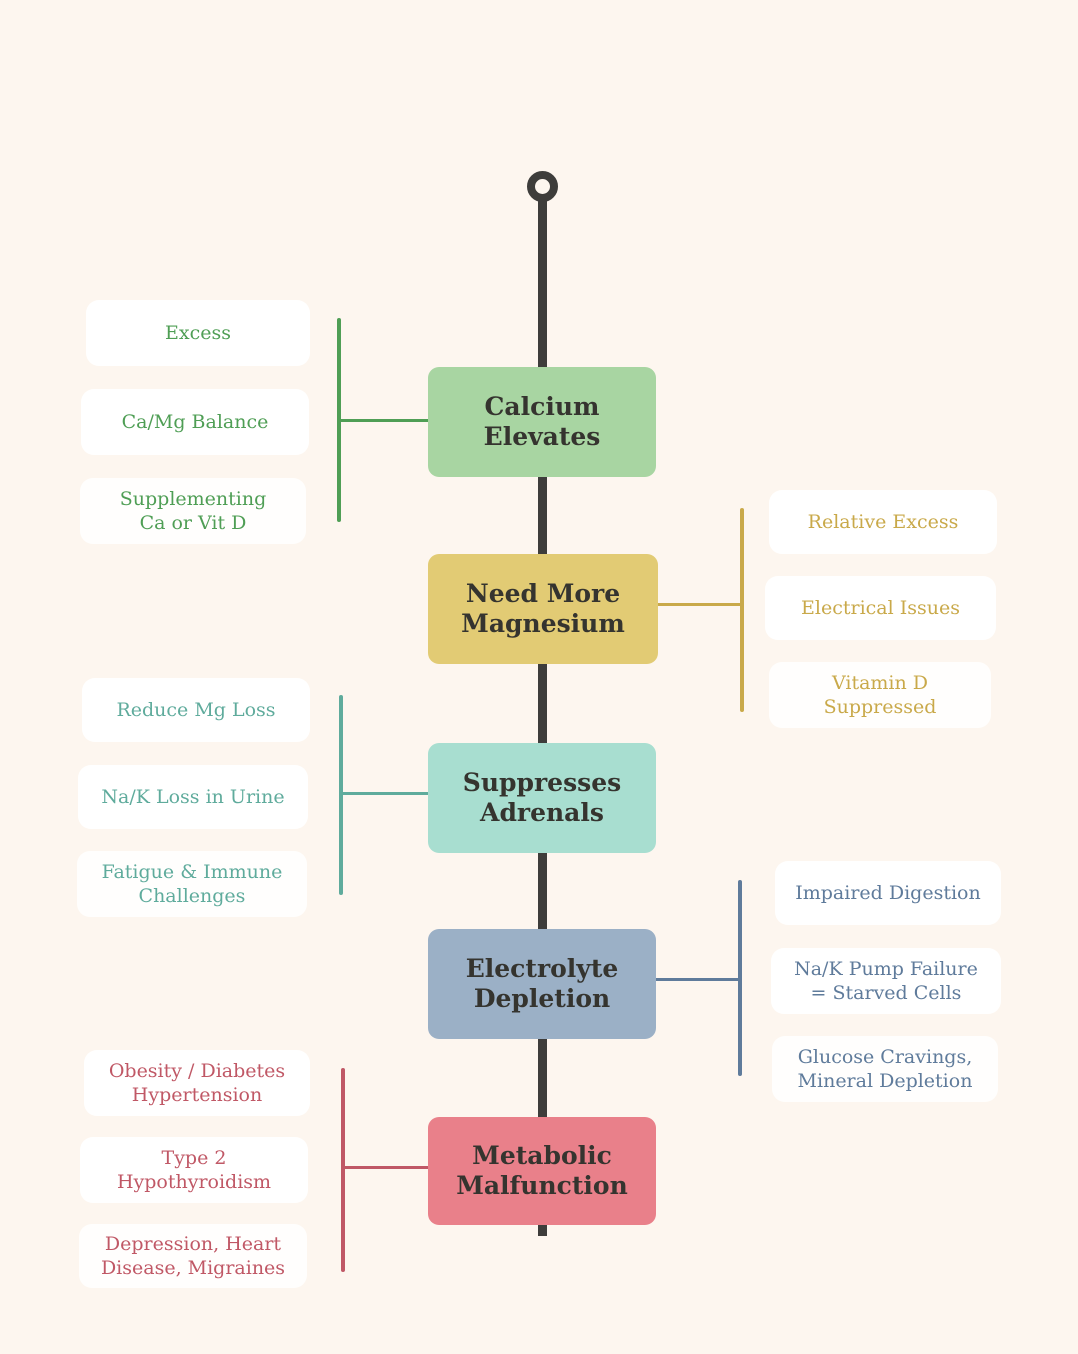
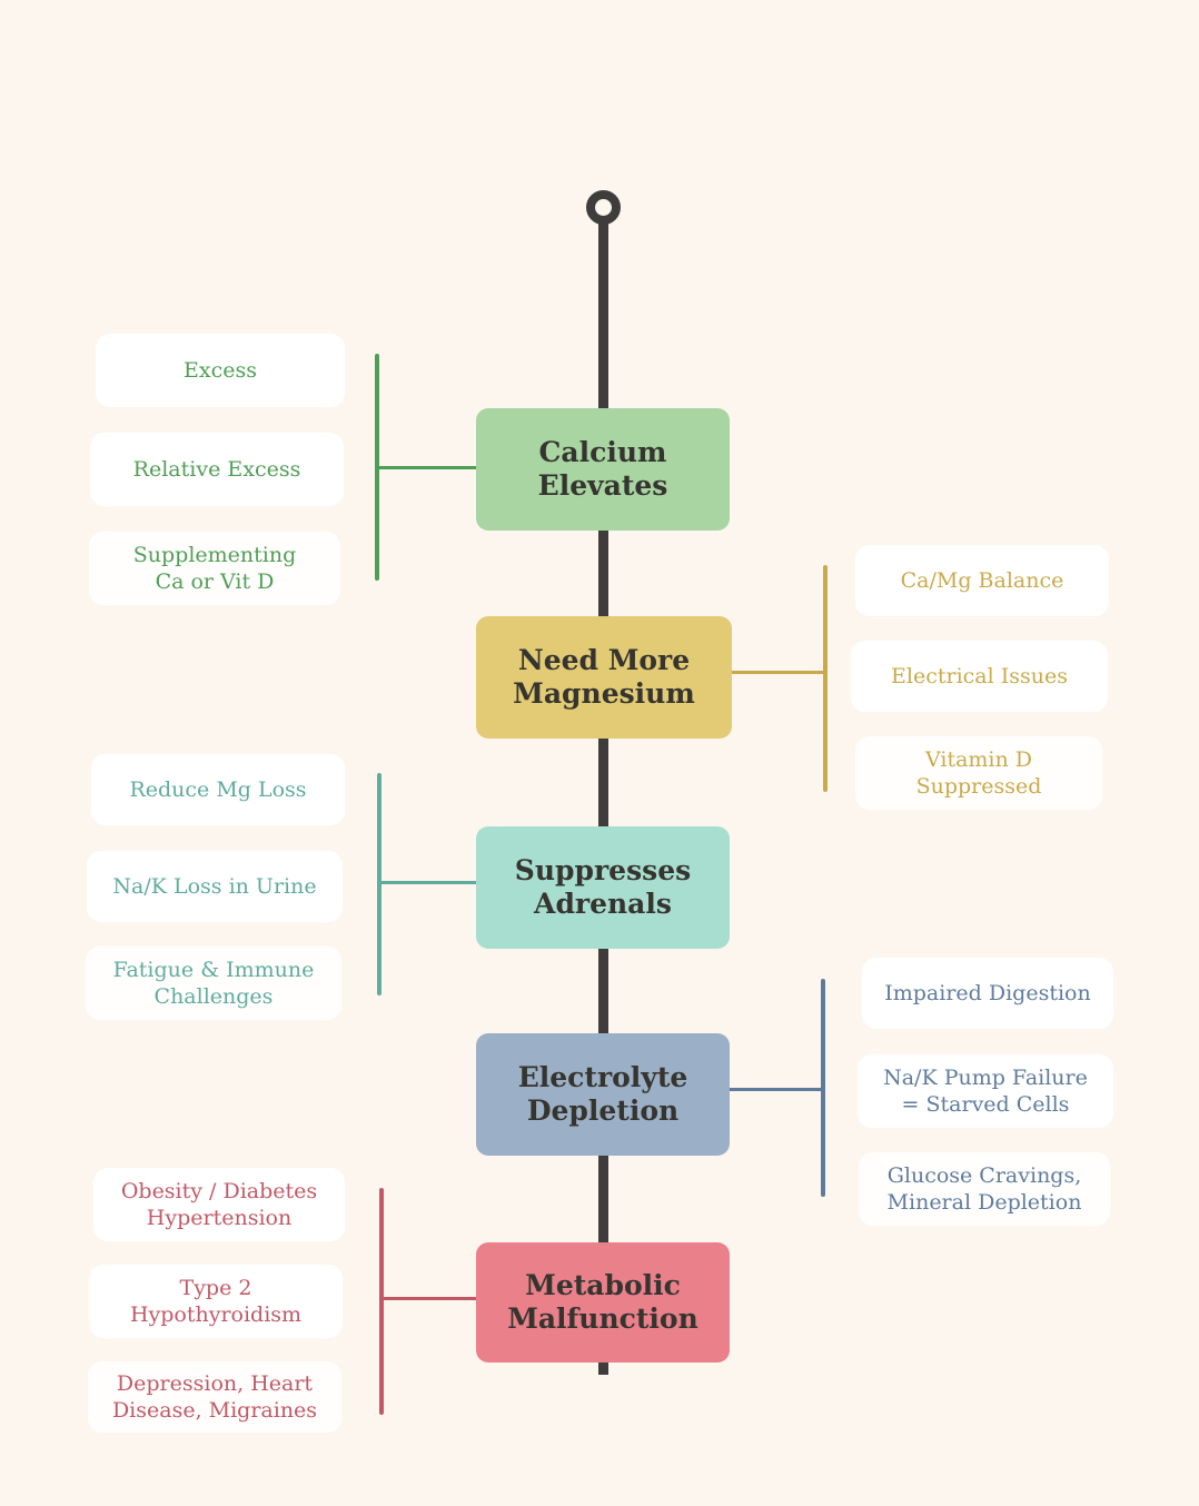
  Calcium
  Elevates
  Excess
- Ca/Mg Balance
+ Relative Excess
  Supplementing
  Ca or Vit D
  Need More
  Magnesium
- Relative Excess
+ Ca/Mg Balance
  Electrical Issues
  Vitamin D
  Suppressed
  Suppresses
  Adrenals
  Reduce Mg Loss
  Na/K Loss in Urine
  Fatigue & Immune
  Challenges
  Electrolyte
  Depletion
  Impaired Digestion
  Na/K Pump Failure
  = Starved Cells
  Glucose Cravings,
  Mineral Depletion
  Metabolic
  Malfunction
  Obesity / Diabetes
  Hypertension
  Type 2
  Hypothyroidism
  Depression, Heart
  Disease, Migraines
